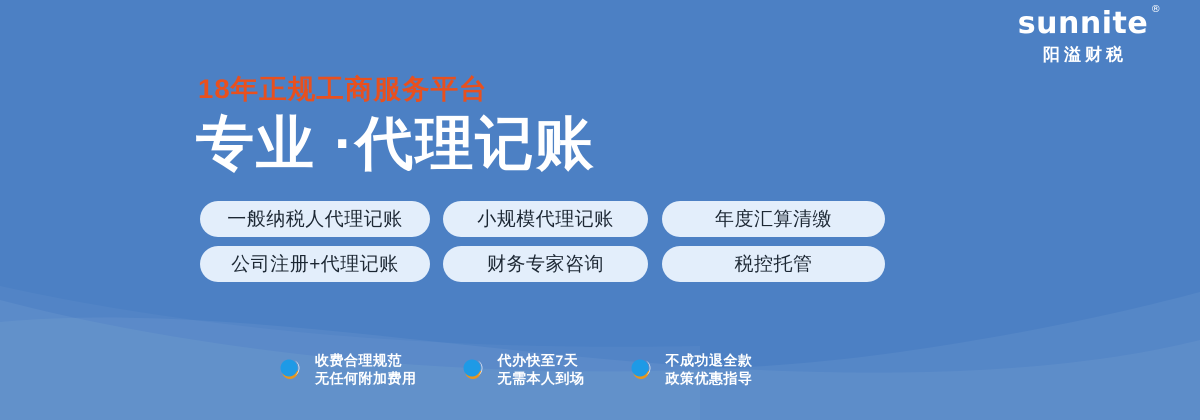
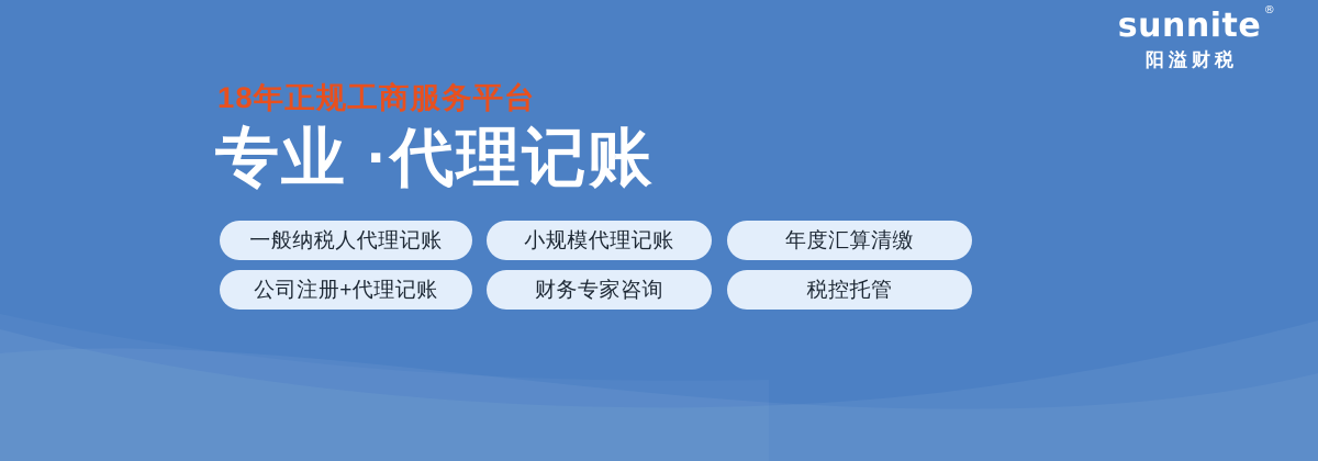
  sunnite
  ®
  阳溢财税
  18年正规工商服务平台
  专业 ·代理记账
  一般纳税人代理记账
  小规模代理记账
  年度汇算清缴
  公司注册+代理记账
  财务专家咨询
  税控托管
- 收费合理规范
- 无任何附加费用
- 代办快至7天
- 无需本人到场
- 不成功退全款
- 政策优惠指导
